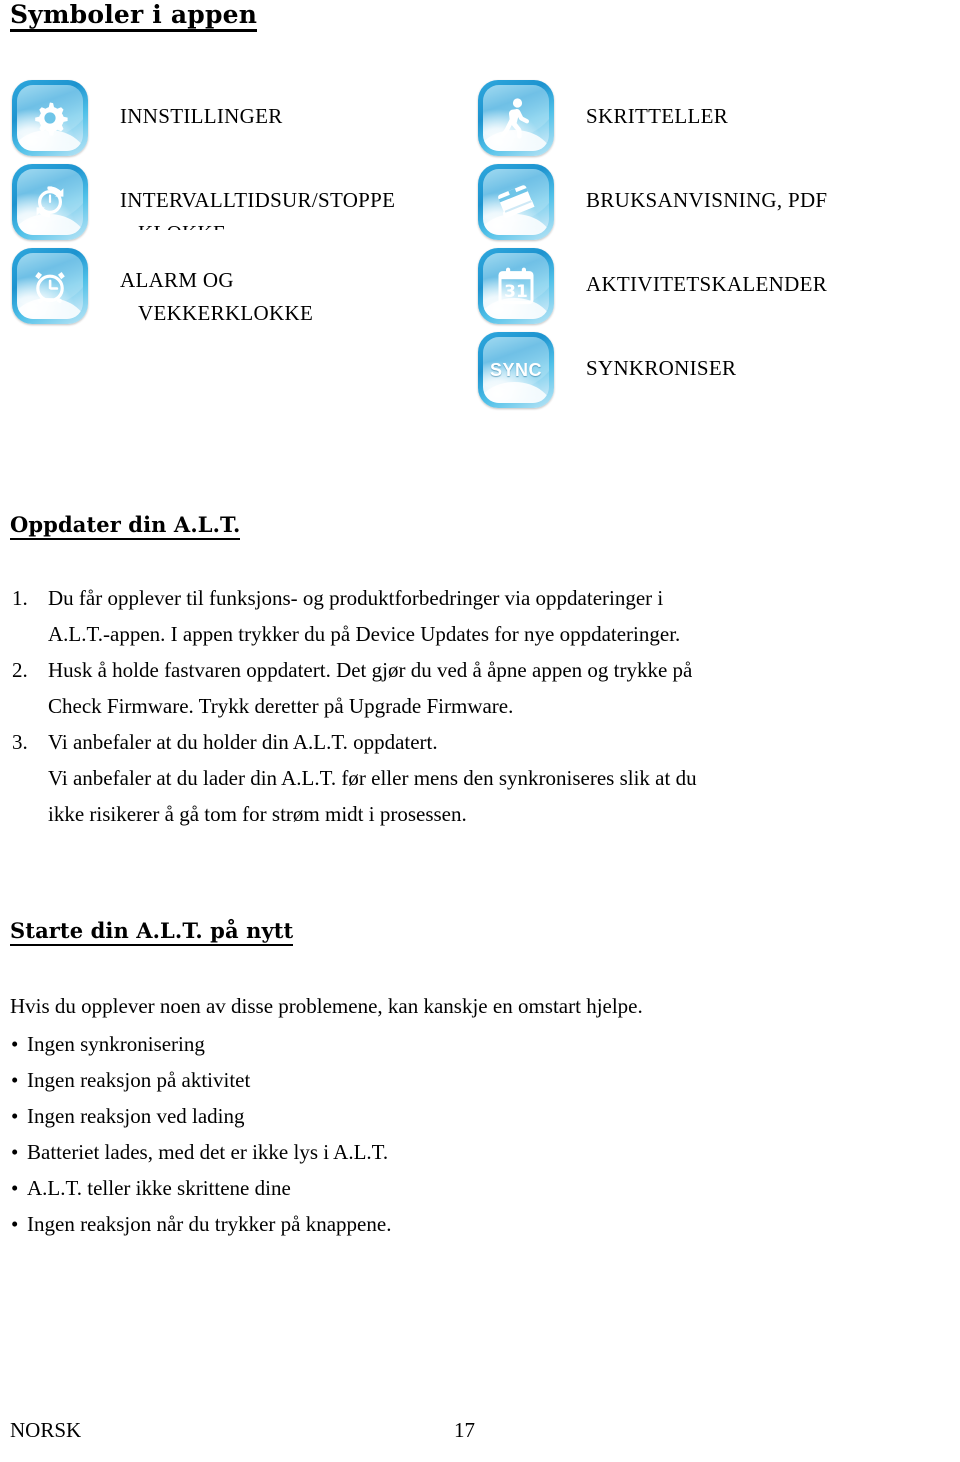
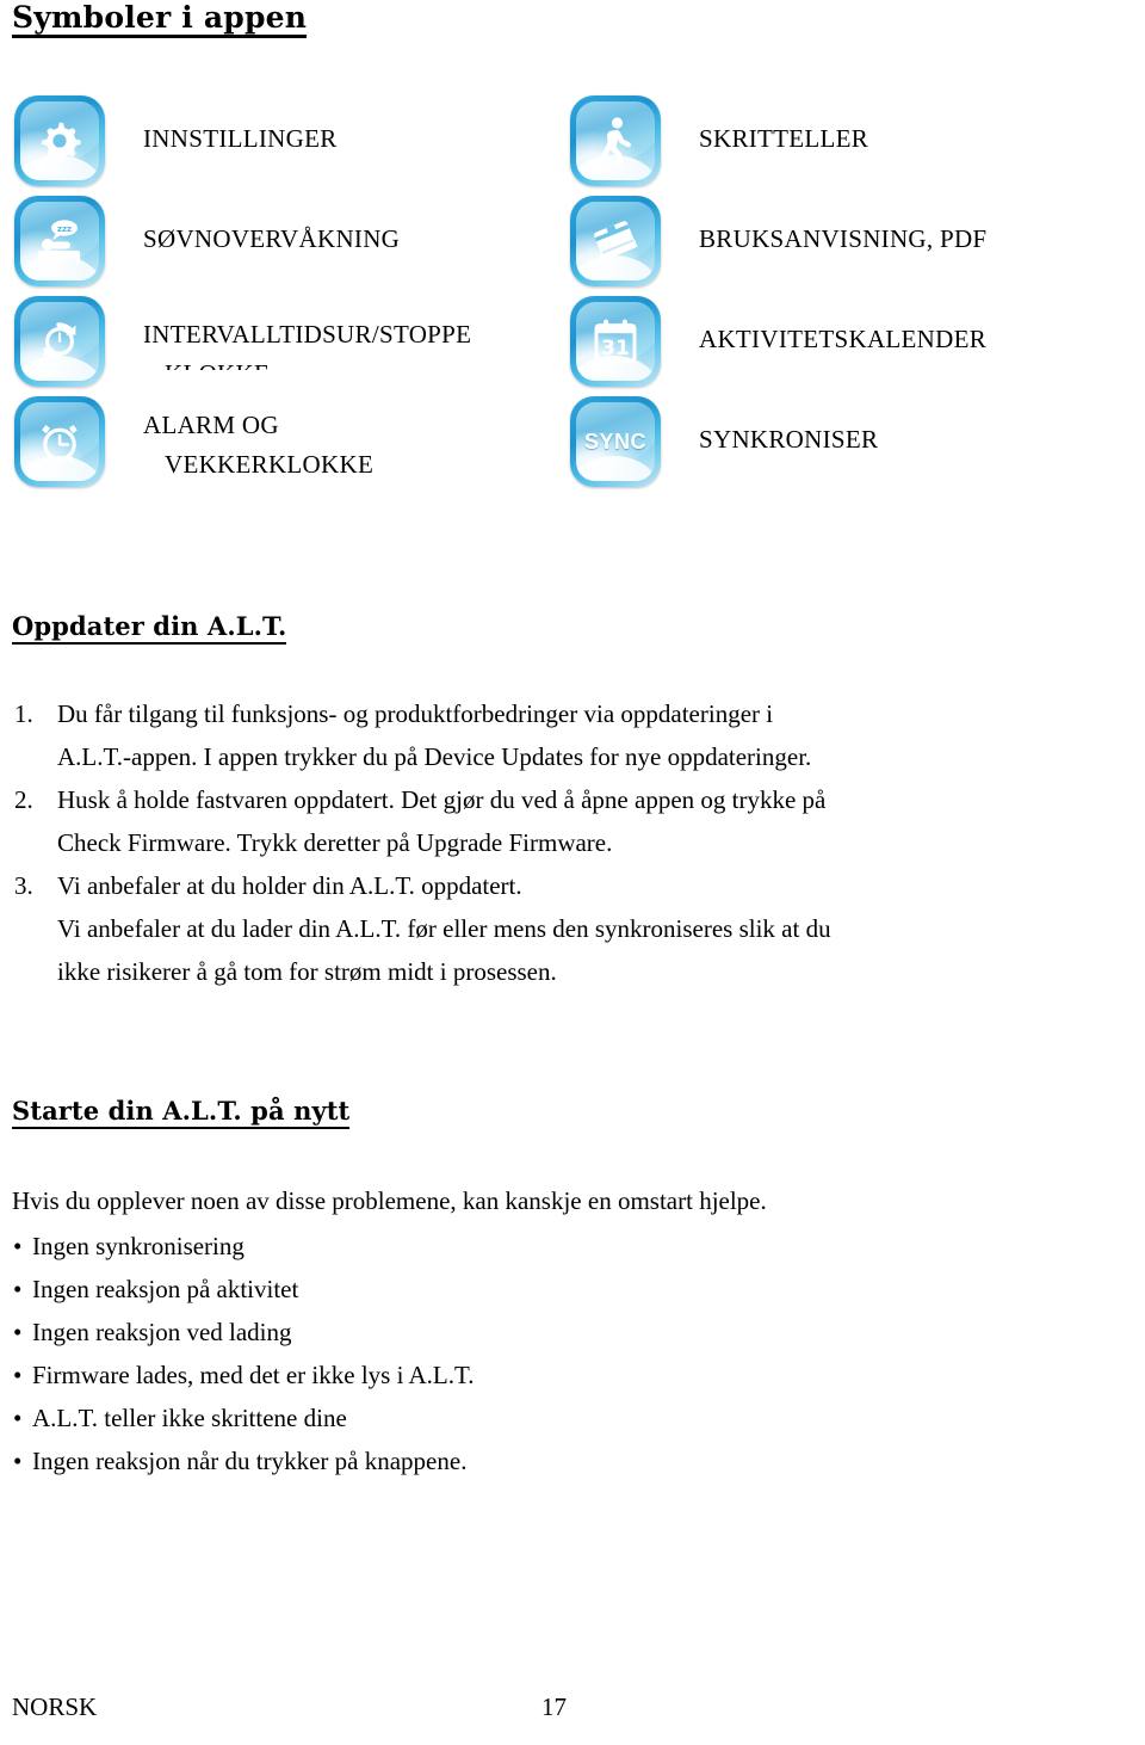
  Symboler i appen
  INNSTILLINGER
+ zzz
+ SØVNOVERVÅKNING
  INTERVALLTIDSUR/STOPPE
  ALARM OG
  VEKKERKLOKKE
  SKRITTELLER
  BRUKSANVISNING, PDF
  31
  AKTIVITETSKALENDER
  SYNC
  SYNKRONISER
  Oppdater din A.L.T.
  1.
- Du får opplever til funksjons- og produktforbedringer via oppdateringer i
+ Du får tilgang til funksjons- og produktforbedringer via oppdateringer i
  A.L.T.-appen. I appen trykker du på Device Updates for nye oppdateringer.
  2.
  Husk å holde fastvaren oppdatert. Det gjør du ved å åpne appen og trykke på
  Check Firmware. Trykk deretter på Upgrade Firmware.
  3.
  Vi anbefaler at du holder din A.L.T. oppdatert.
  Vi anbefaler at du lader din A.L.T. før eller mens den synkroniseres slik at du
  ikke risikerer å gå tom for strøm midt i prosessen.
  Starte din A.L.T. på nytt
  Hvis du opplever noen av disse problemene, kan kanskje en omstart hjelpe.
  •
  Ingen synkronisering
  •
  Ingen reaksjon på aktivitet
  •
  Ingen reaksjon ved lading
  •
- Batteriet lades, med det er ikke lys i A.L.T.
+ Firmware lades, med det er ikke lys i A.L.T.
  •
  A.L.T. teller ikke skrittene dine
  •
  Ingen reaksjon når du trykker på knappene.
  NORSK
  17
